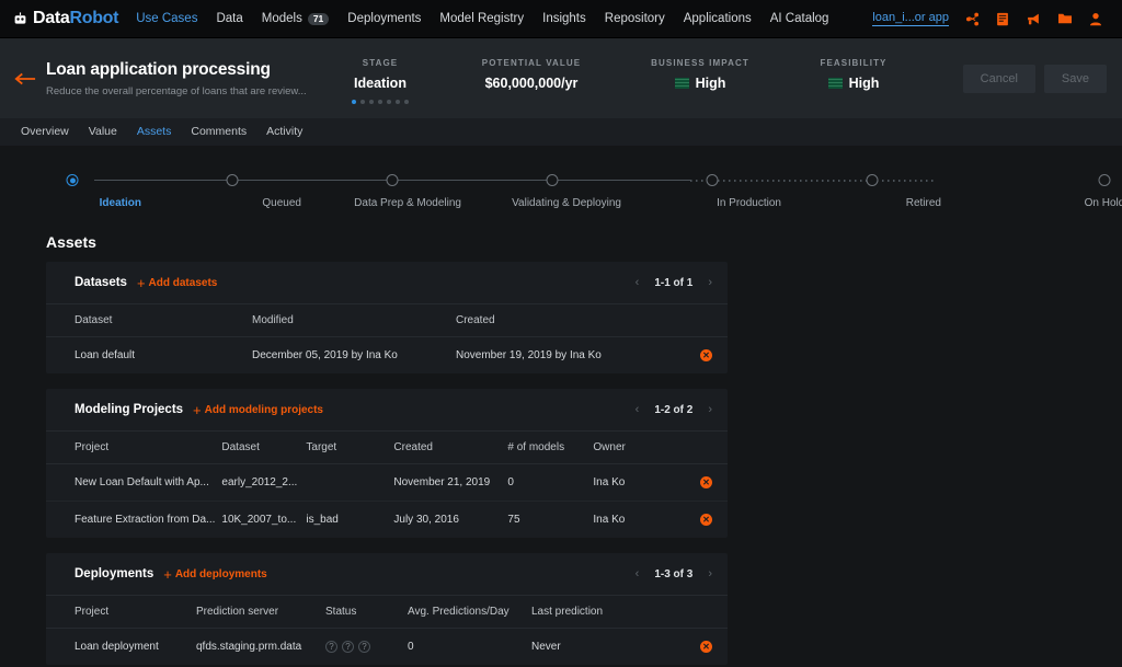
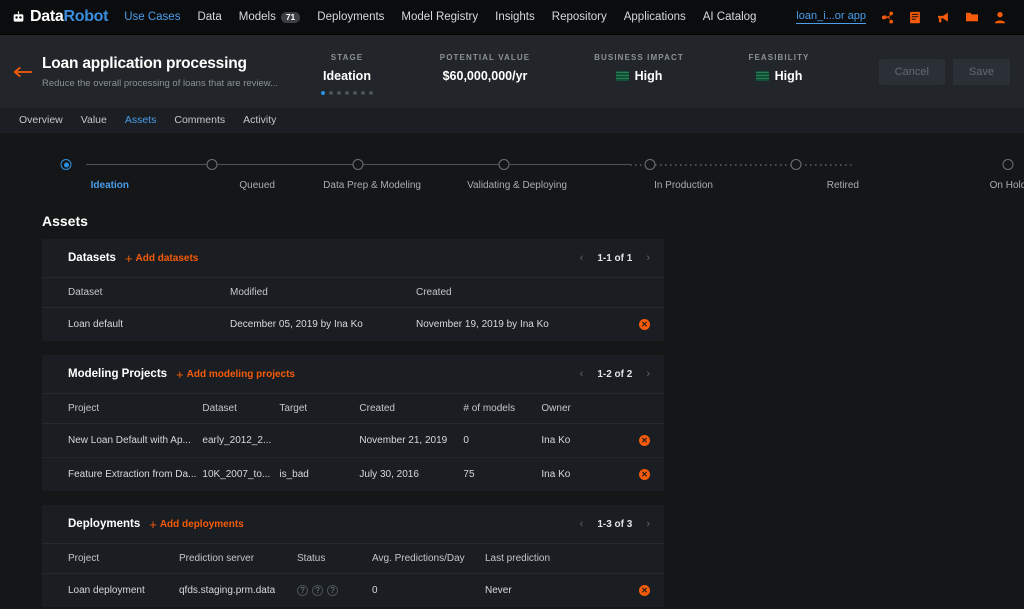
  DataRobot
  Use Cases
  Data
  Models
  71
  Deployments
  Model Registry
  Insights
  Repository
  Applications
  AI Catalog
  loan_i...or app
  Loan application processing
- Reduce the overall percentage of loans that are review...
+ Reduce the overall processing of loans that are review...
  STAGE
  Ideation
  POTENTIAL VALUE
  $60,000,000/yr
  BUSINESS IMPACT
  High
  FEASIBILITY
  High
  Cancel
  Save
  Overview
  Value
  Assets
  Comments
  Activity
  Ideation
  Queued
  Data Prep & Modeling
  Validating & Deploying
  In Production
  Retired
  On Hol
  Assets
  Datasets
  +
  Add datasets
  ‹
  1-1 of 1
  ›
  Dataset	Modified	Created
  Loan default	December 05, 2019 by Ina Ko	November 19, 2019 by Ina Ko	✕
  Modeling Projects
  +
  Add modeling projects
  ‹
  1-2 of 2
  ›
  Project	Dataset	Target	Created	# of models	Owner
  New Loan Default with Ap...	early_2012_2...		November 21, 2019	0	Ina Ko	✕
  Feature Extraction from Da...	10K_2007_to...	is_bad	July 30, 2016	75	Ina Ko	✕
  Deployments
  +
  Add deployments
  ‹
  1-3 of 3
  ›
  Project	Prediction server	Status	Avg. Predictions/Day	Last prediction
  Loan deployment	qfds.staging.prm.data	? ? ?	0	Never	✕
